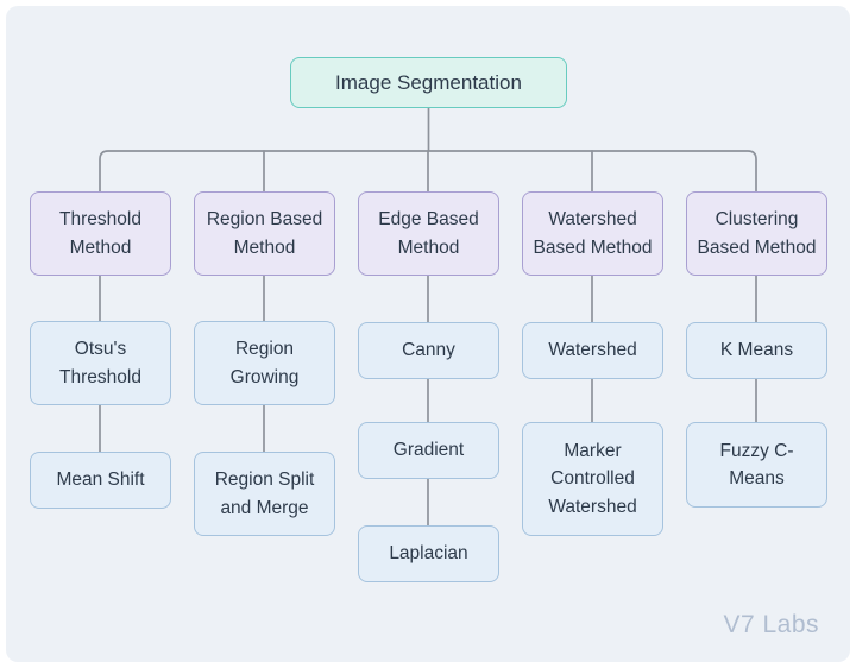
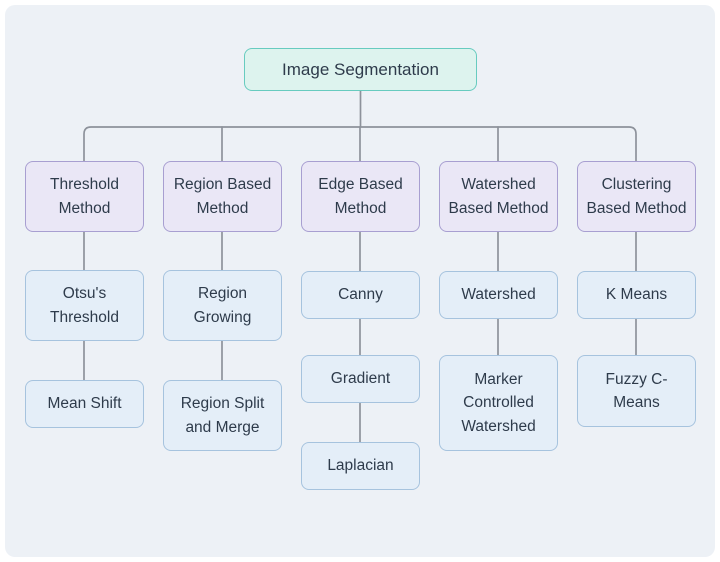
  Image Segmentation
  Threshold Method
  Region Based Method
  Edge Based Method
  Watershed Based Method
  Clustering Based Method
  Otsu's Threshold
  Region Growing
  Canny
  Watershed
  K Means
  Mean Shift
  Region Split and Merge
  Gradient
  Marker Controlled Watershed
  Fuzzy C-Means
  Laplacian
- V7 Labs
